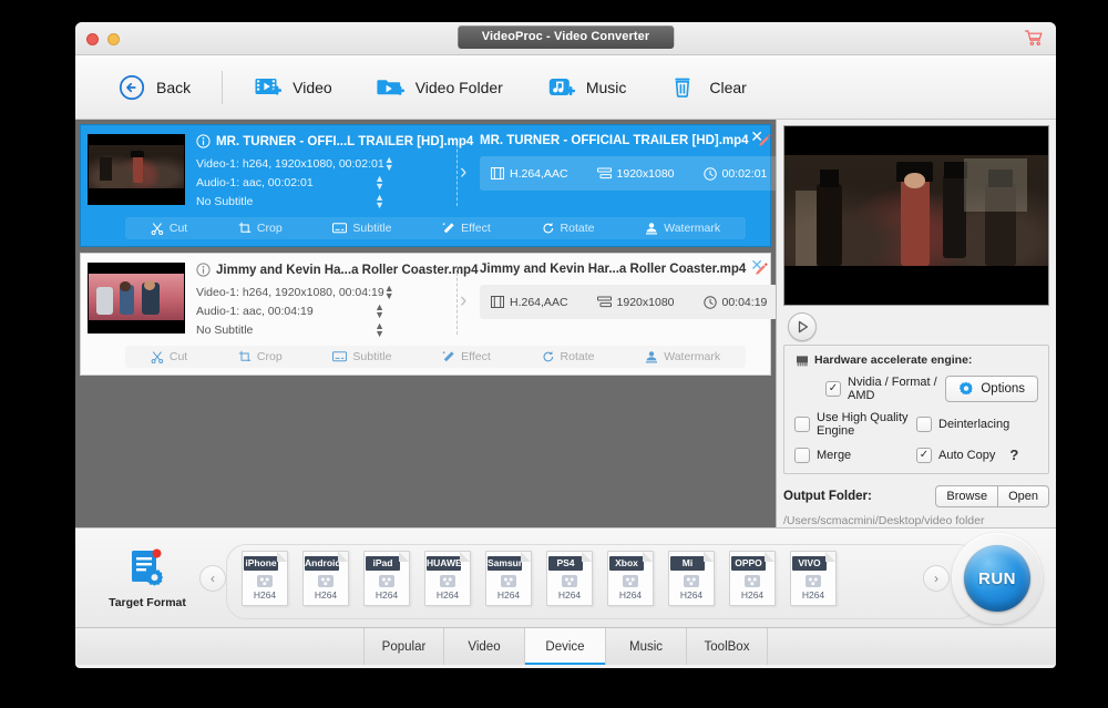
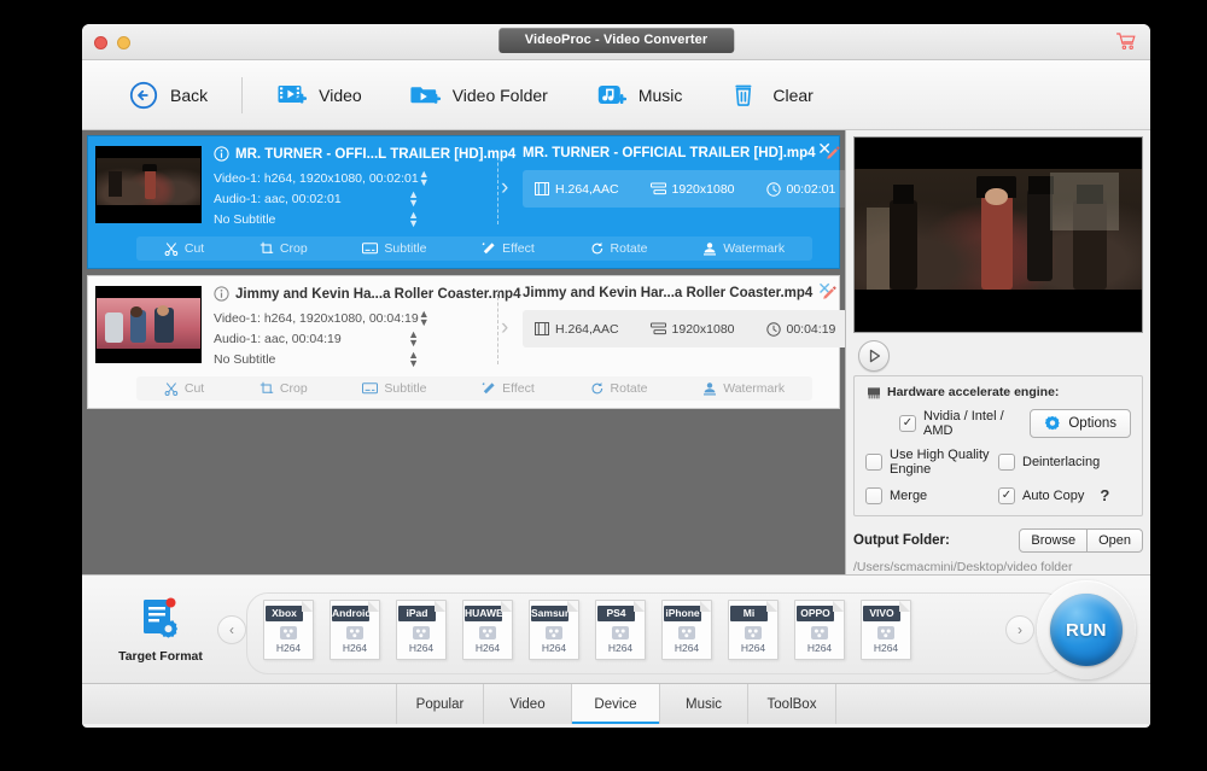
  VideoProc - Video Converter
  Back
  Video
  Video Folder
  Music
  Clear
  ✕
  MR. TURNER - OFFI...L TRAILER [HD].mp4
  Video-1: h264, 1920x1080, 00:02:01
  ▲
  ▼
  Audio-1: aac, 00:02:01
  ▲
  ▼
  No Subtitle
  ▲
  ▼
  ›
  MR. TURNER - OFFICIAL TRAILER [HD].mp4
  H.264,AAC
  1920x1080
  00:02:01
  Cut
  Crop
  Subtitle
  Effect
  Rotate
  Watermark
  ✕
  Jimmy and Kevin Ha...a Roller Coaster.mp4
  Video-1: h264, 1920x1080, 00:04:19
  ▲
  ▼
  Audio-1: aac, 00:04:19
  ▲
  ▼
  No Subtitle
  ▲
  ▼
  ›
  Jimmy and Kevin Har...a Roller Coaster.mp4
  H.264,AAC
  1920x1080
  00:04:19
  Cut
  Crop
  Subtitle
  Effect
  Rotate
  Watermark
  Hardware accelerate engine:
  ✓
- Nvidia / Format / AMD
+ Nvidia / Intel / AMD
  Options
  Use High Quality Engine
  Deinterlacing
  Merge
  ✓
  Auto Copy
  ?
  Output Folder:
  Browse
  Open
  /Users/scmacmini/Desktop/video folder
  Target Format
  ‹
- iPhone
+ Xbox
  H264
  Android
  H264
  iPad
  H264
  HUAWE
  H264
  Samsun
  H264
  PS4
  H264
- Xbox
+ iPhone
  H264
  Mi
  H264
  OPPO
  H264
  VIVO
  H264
  ›
  RUN
  Popular
  Video
  Device
  Music
  ToolBox
